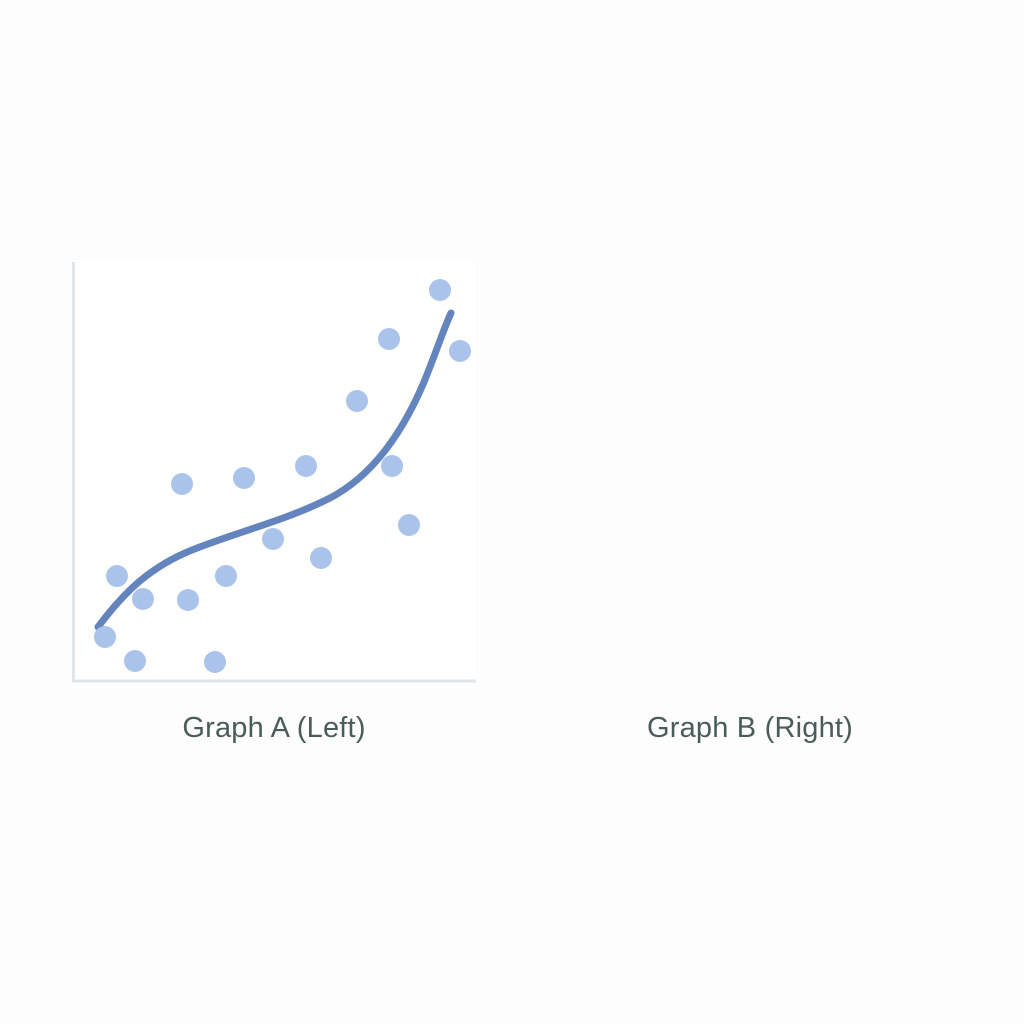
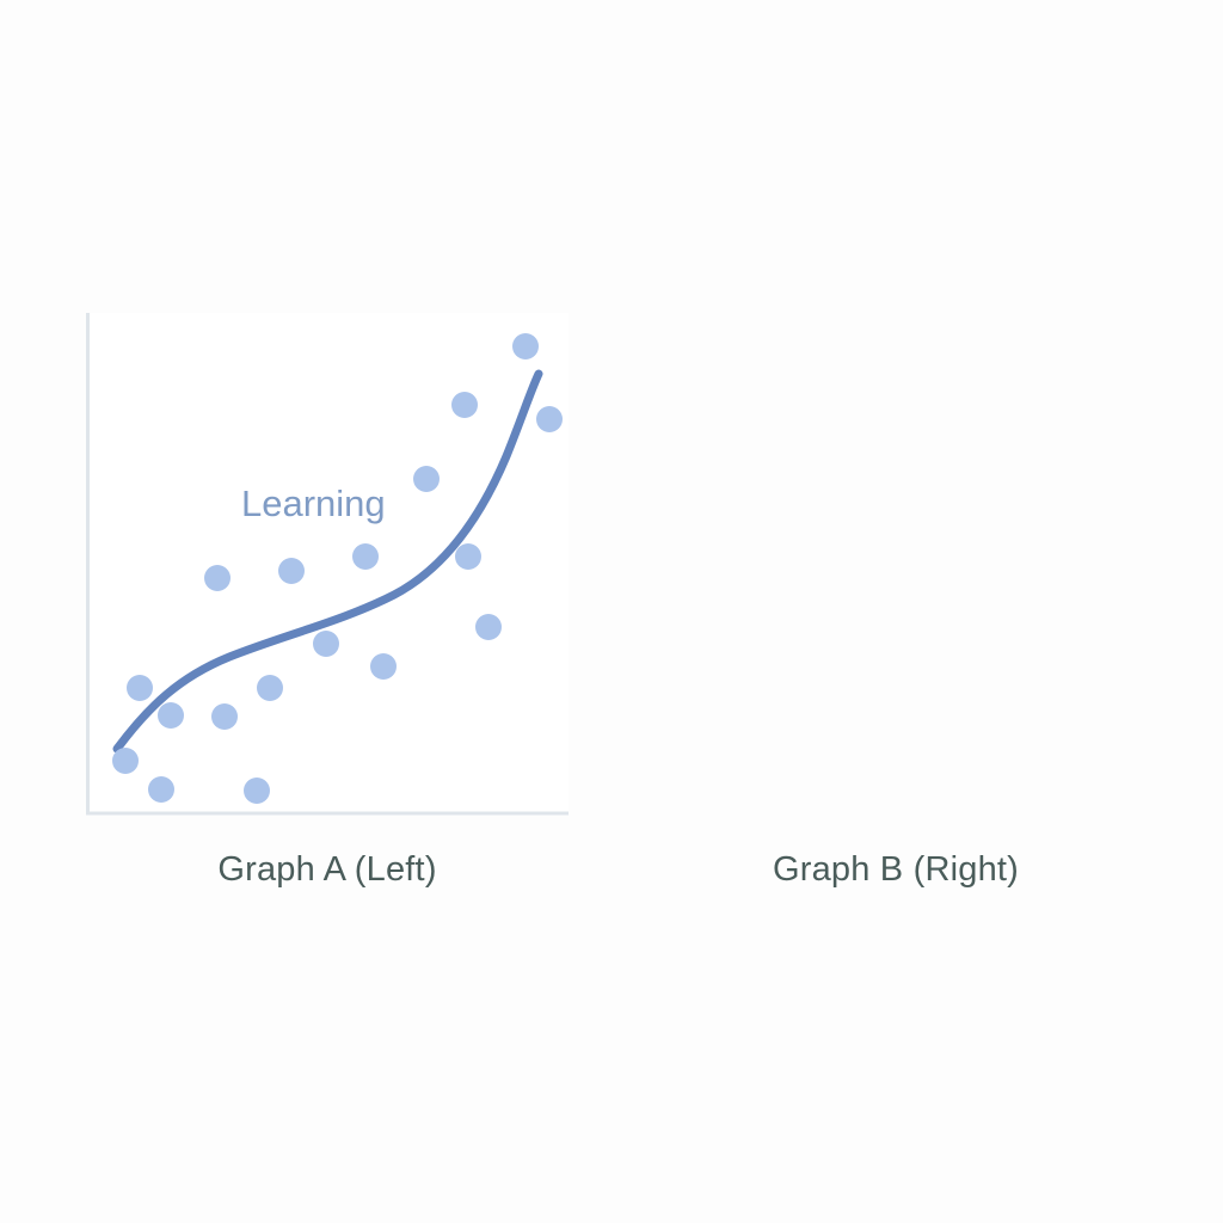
+ Learning
  Graph A (Left)
  Graph B (Right)
